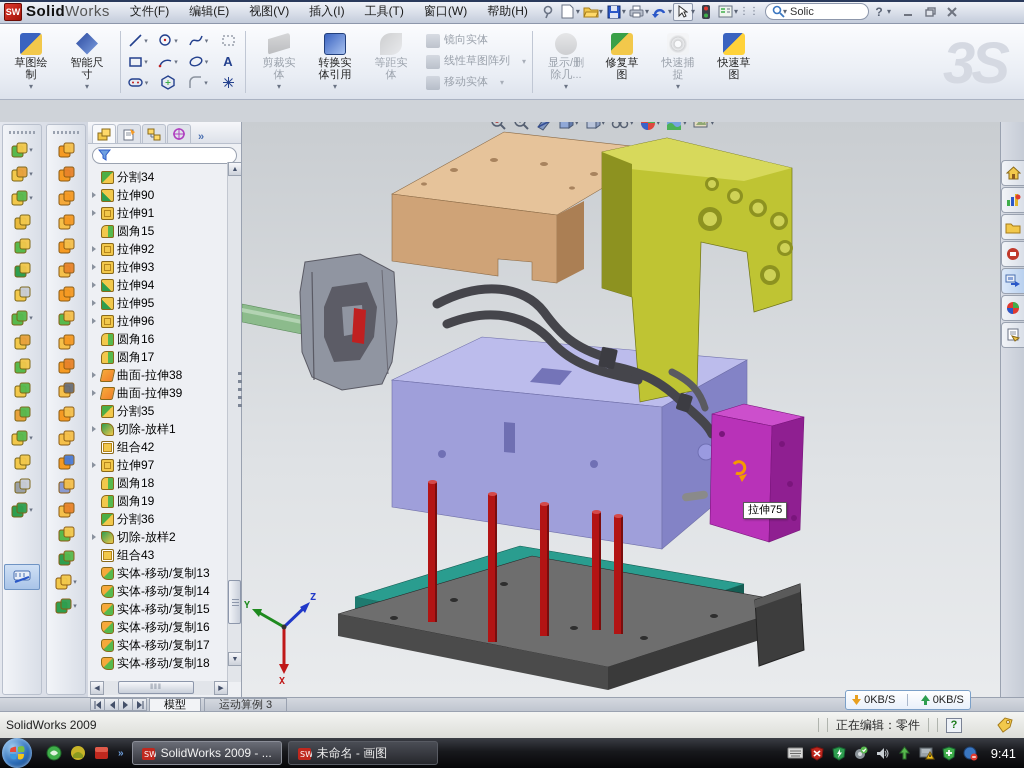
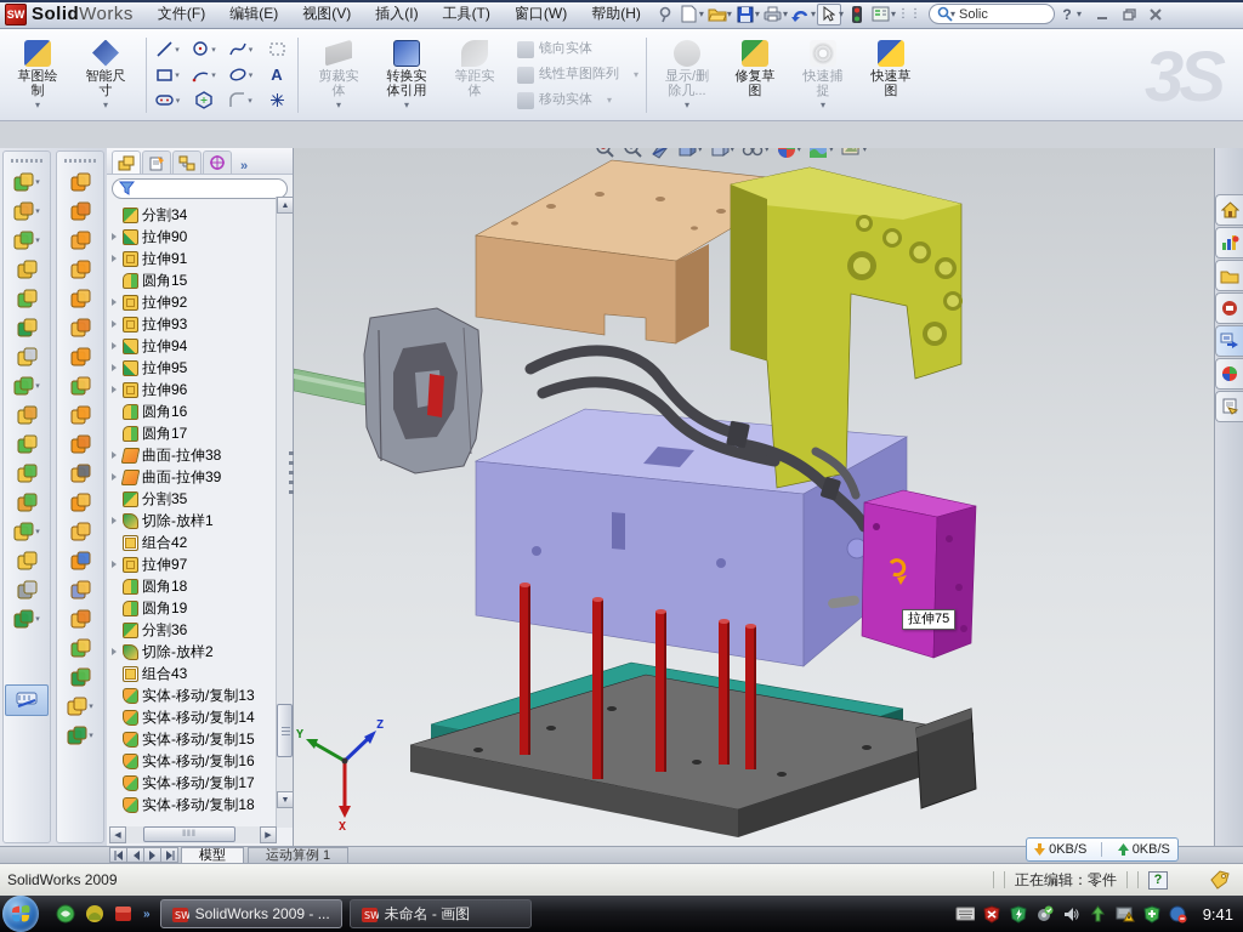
  SW
  SolidWorks
  文件(F)
  编辑(E)
  视图(V)
  插入(I)
  工具(T)
  窗口(W)
  帮助(H)
  ▾
  ▾
  ▾
  ▾
  ▾
  ▾
  ▾
  ⋮⋮
  ▾
  Solic
  ?
  ▾
  3S
  草图绘
  制
  ▾
  智能尺
  寸
  ▾
  剪裁实
  体
  ▾
  转换实
  体引用
  ▾
  等距实
  体
  镜向实体
  线性草图阵列
  ▾
  移动实体
  ▾
  显示/删
  除几...
  ▾
  修复草
  图
  快速捕
  捉
  ▾
  快速草
  图
  »
  分割34
  拉伸90
  拉伸91
  圆角15
  拉伸92
  拉伸93
  拉伸94
  拉伸95
  拉伸96
  圆角16
  圆角17
  曲面-拉伸38
  曲面-拉伸39
  分割35
  切除-放样1
  组合42
  拉伸97
  圆角18
  圆角19
  分割36
  切除-放样2
  组合43
  实体-移动/复制13
  实体-移动/复制14
  实体-移动/复制15
  实体-移动/复制16
  实体-移动/复制17
  实体-移动/复制18
  Y
  Z
  X
  拉伸75
  模型
- 运动算例 3
+ 运动算例 1
  0KB/S
  0KB/S
  SolidWorks 2009
  正在编辑：零件
  ?
  »
  SW
  SolidWorks 2009 - ...
  SW
  未命名 - 画图
  9:41
